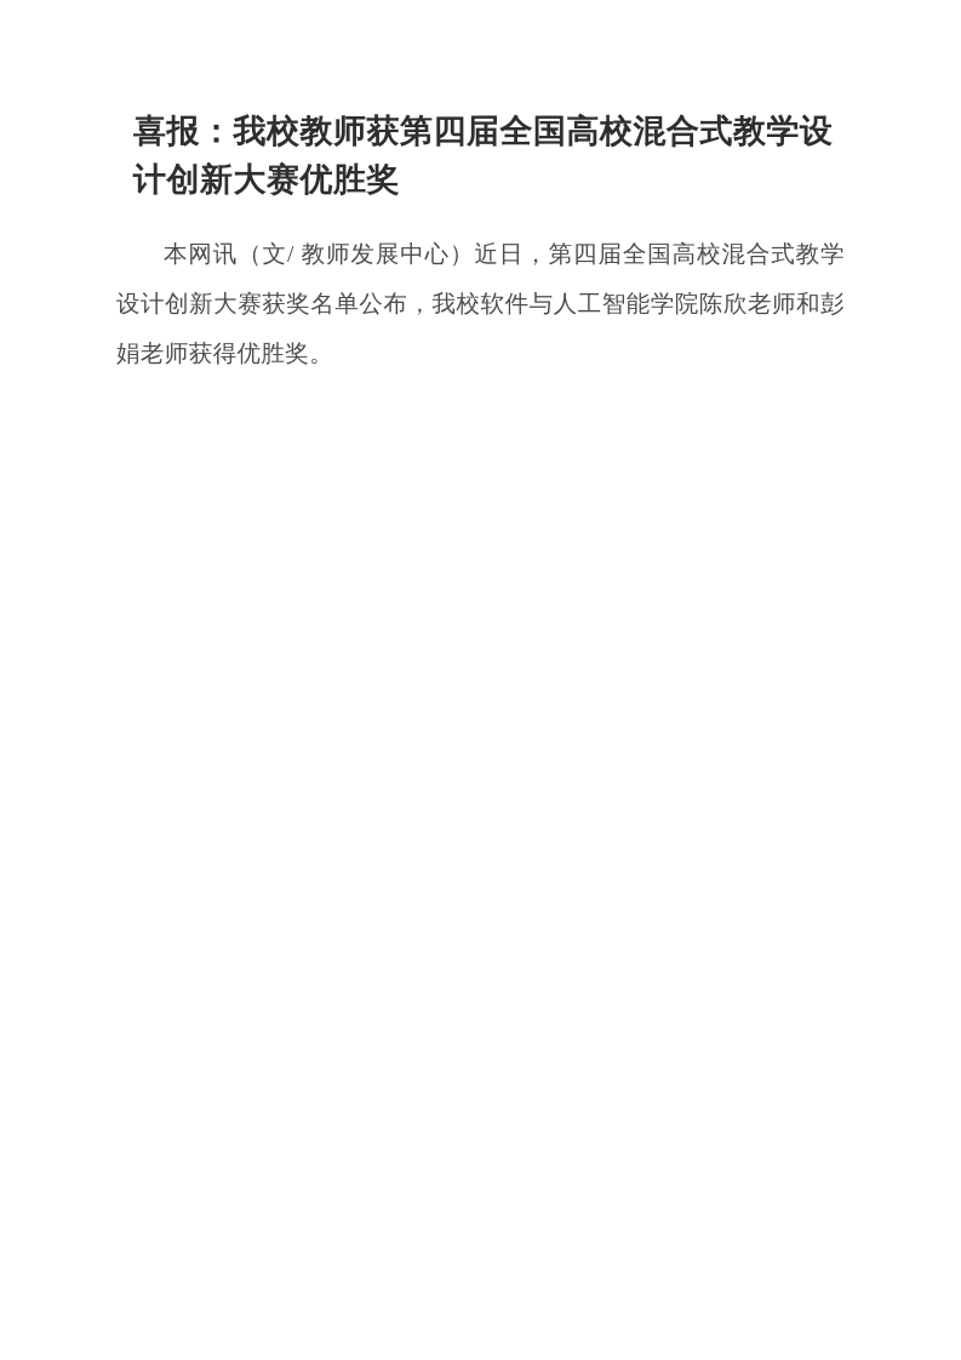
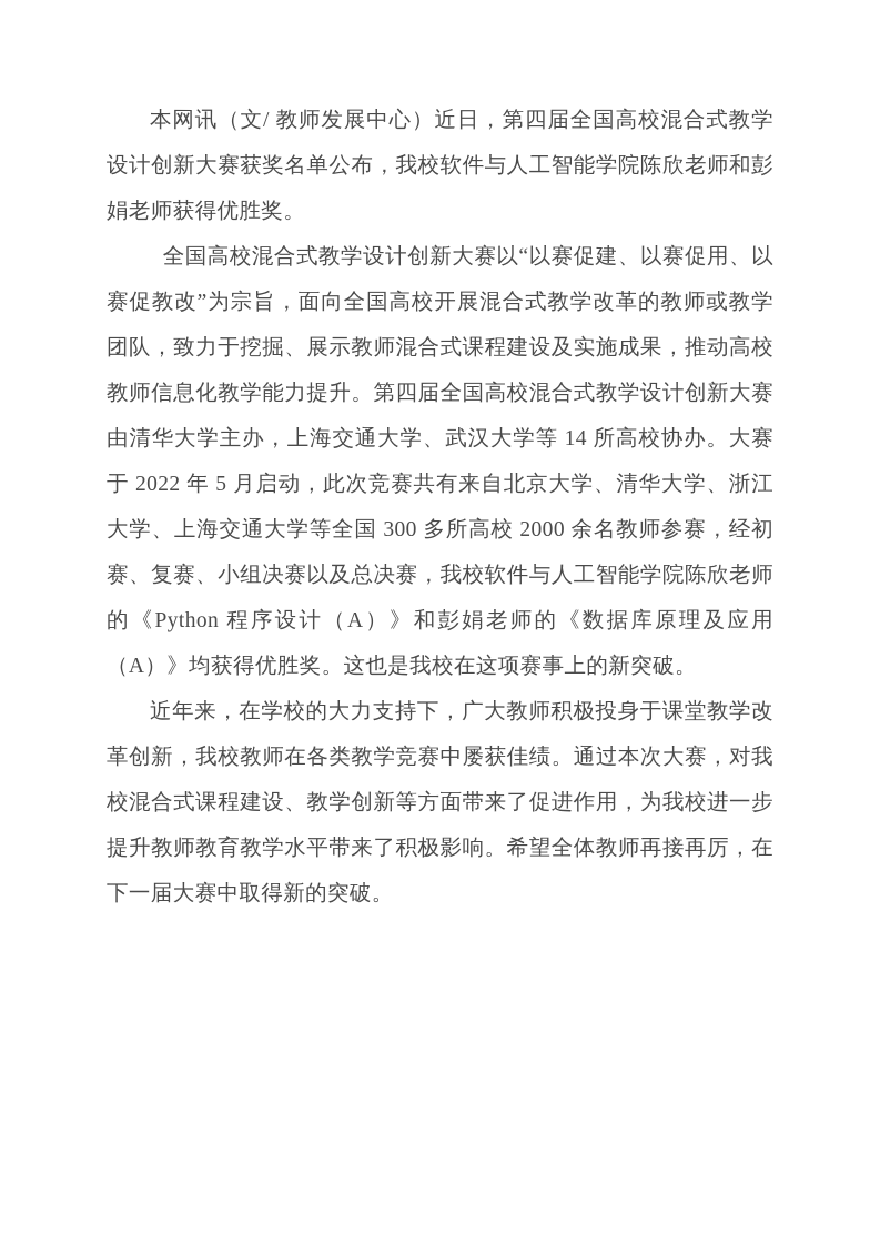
- 喜报：我校教师获第四届全国高校混合式教学设计创新大赛优胜奖
  本网讯（文/ 教师发展中心）近日，第四届全国高校混合式教学设计创新大赛获奖名单公布，我校软件与人工智能学院陈欣老师和彭娟老师获得优胜奖。
+ 全国高校混合式教学设计创新大赛以“以赛促建、以赛促用、以赛促教改”为宗旨，面向全国高校开展混合式教学改革的教师或教学团队，致力于挖掘、展示教师混合式课程建设及实施成果，推动高校教师信息化教学能力提升。第四届全国高校混合式教学设计创新大赛由清华大学主办，上海交通大学、武汉大学等 14 所高校协办。大赛于 2022 年 5 月启动，此次竞赛共有来自北京大学、清华大学、浙江大学、上海交通大学等全国 300 多所高校 2000 余名教师参赛，经初赛、复赛、小组决赛以及总决赛，我校软件与人工智能学院陈欣老师的《Python 程序设计（A）》和彭娟老师的《数据库原理及应用（A）》均获得优胜奖。这也是我校在这项赛事上的新突破。
+ 近年来，在学校的大力支持下，广大教师积极投身于课堂教学改革创新，我校教师在各类教学竞赛中屡获佳绩。通过本次大赛，对我校混合式课程建设、教学创新等方面带来了促进作用，为我校进一步提升教师教育教学水平带来了积极影响。希望全体教师再接再厉，在下一届大赛中取得新的突破。
